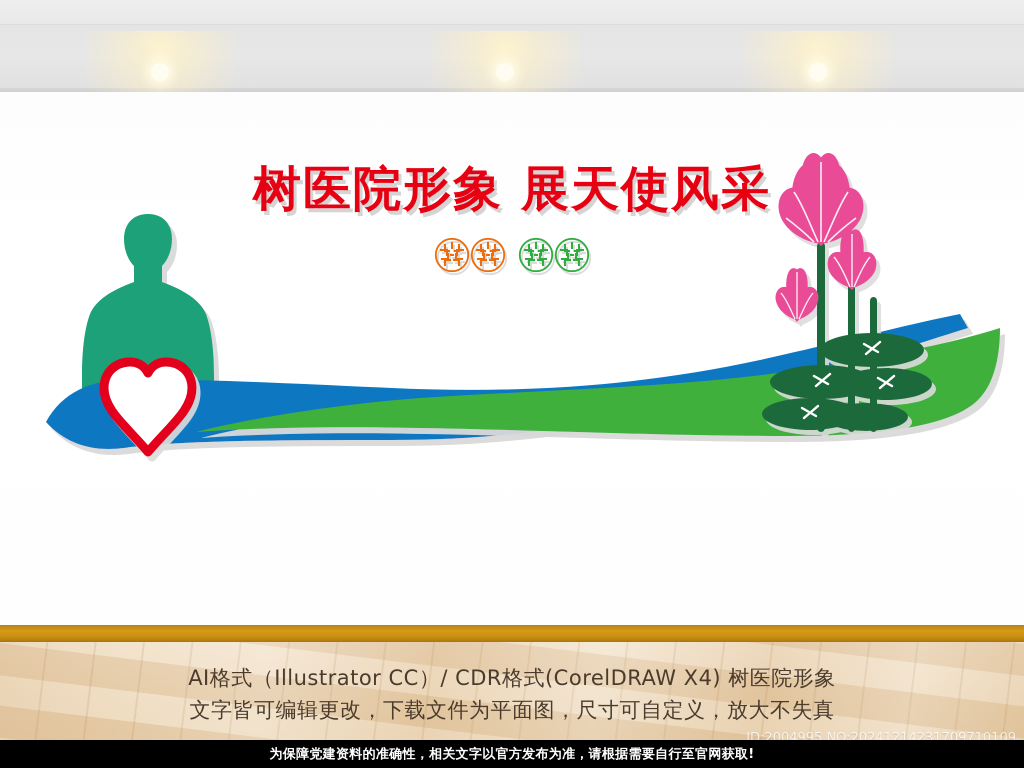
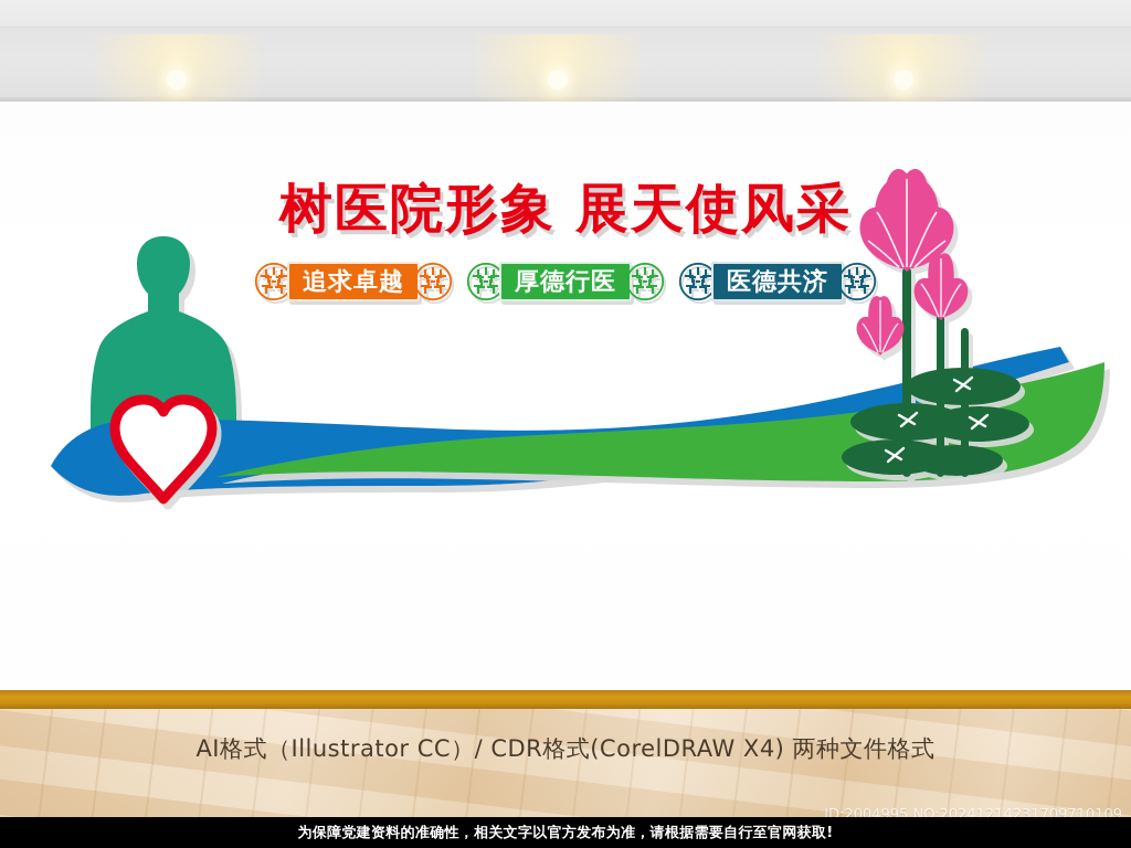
  树医院形象 展天使风采
+ 追求卓越
+ 厚德行医
+ 医德共济
- AI格式（Illustrator CC）/ CDR格式(CorelDRAW X4) 树医院形象
+ AI格式（Illustrator CC）/ CDR格式(CorelDRAW X4) 两种文件格式
- 文字皆可编辑更改，下载文件为平面图，尺寸可自定义，放大不失真
  ID:2004995 NO:20241214231709710109
  为保障党建资料的准确性，相关文字以官方发布为准，请根据需要自行至官网获取!
